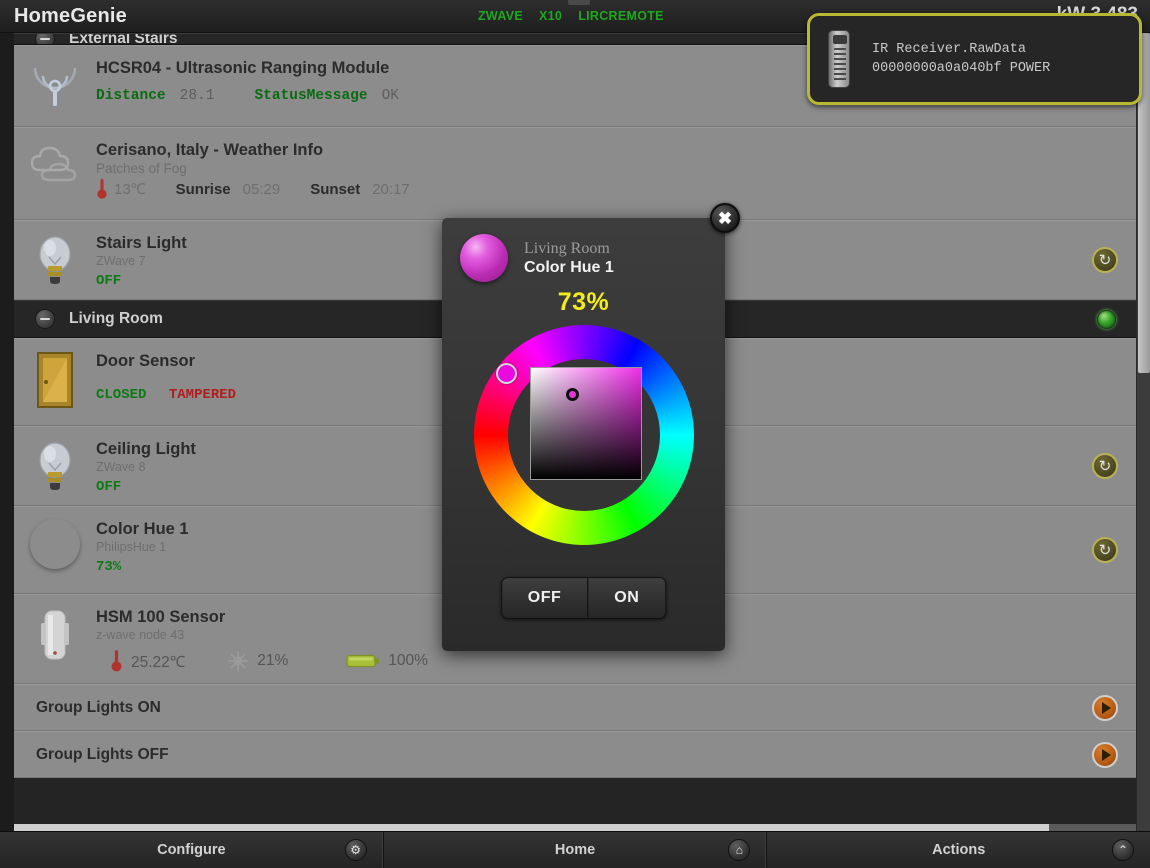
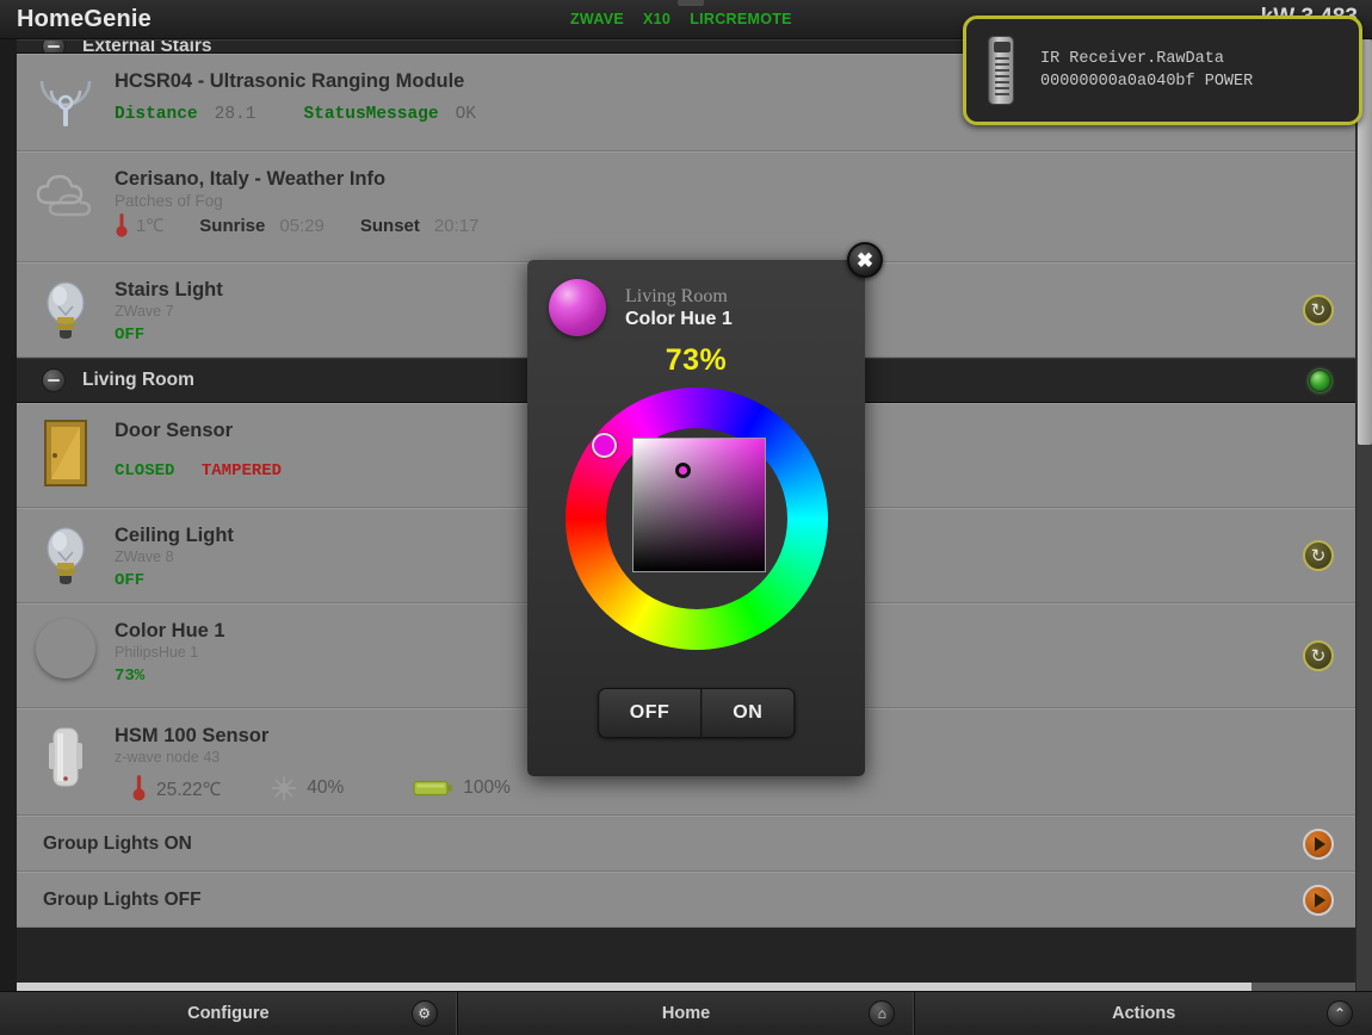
  HomeGenie
  ZWAVE
  X10
  LIRCREMOTE
  External Stairs
  HCSR04 - Ultrasonic Ranging Module
  Distance 28.1 StatusMessage OK
  Cerisano, Italy - Weather Info
  Patches of Fog
- 13℃
+ 1℃
  Sunrise
  05:29
  Sunset
  20:17
  Stairs Light
  ZWave 7
  OFF
  ↻
  Living Room
  Door Sensor
  CLOSED TAMPERED
  Ceiling Light
  ZWave 8
  OFF
  ↻
  Color Hue 1
  PhilipsHue 1
  73%
  ↻
  HSM 100 Sensor
  z-wave node 43
  25.22℃
- 21%
+ 40%
  100%
  Group Lights ON
  Group Lights OFF
  IR Receiver.RawData
  00000000a0a040bf POWER
  ✖
  Living Room
  Color Hue 1
  73%
  OFF
  ON
  Configure
  ⚙
  Home
  ⌂
  Actions
  ⌃
